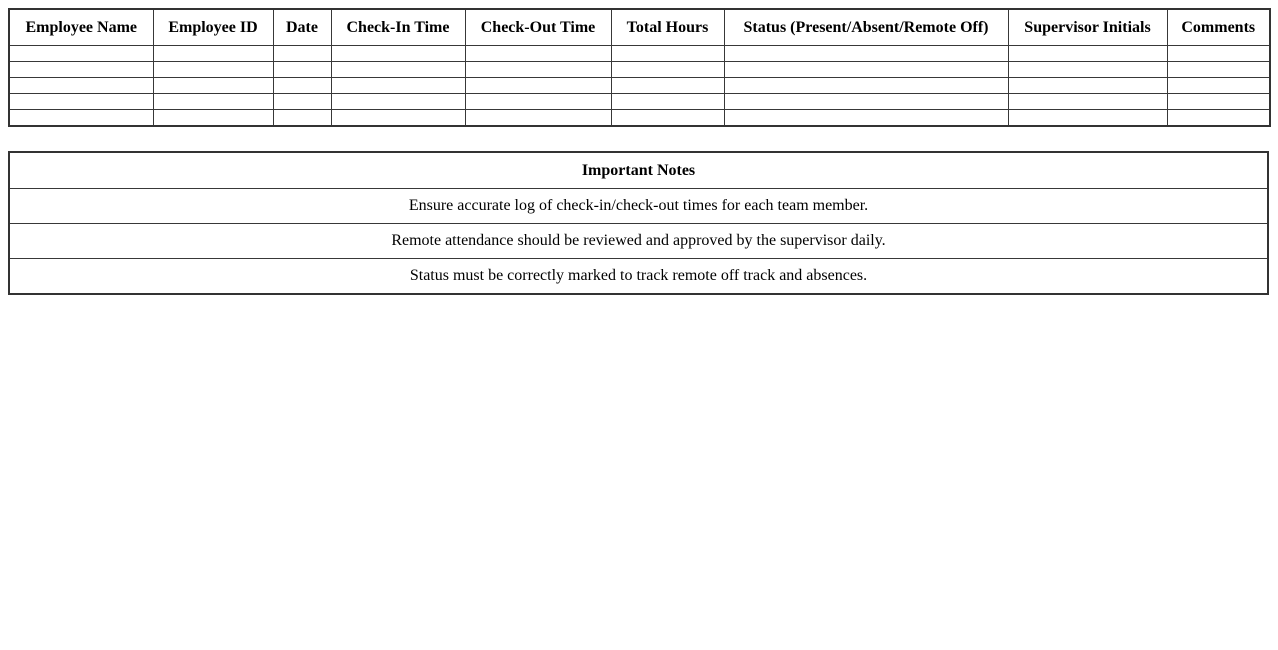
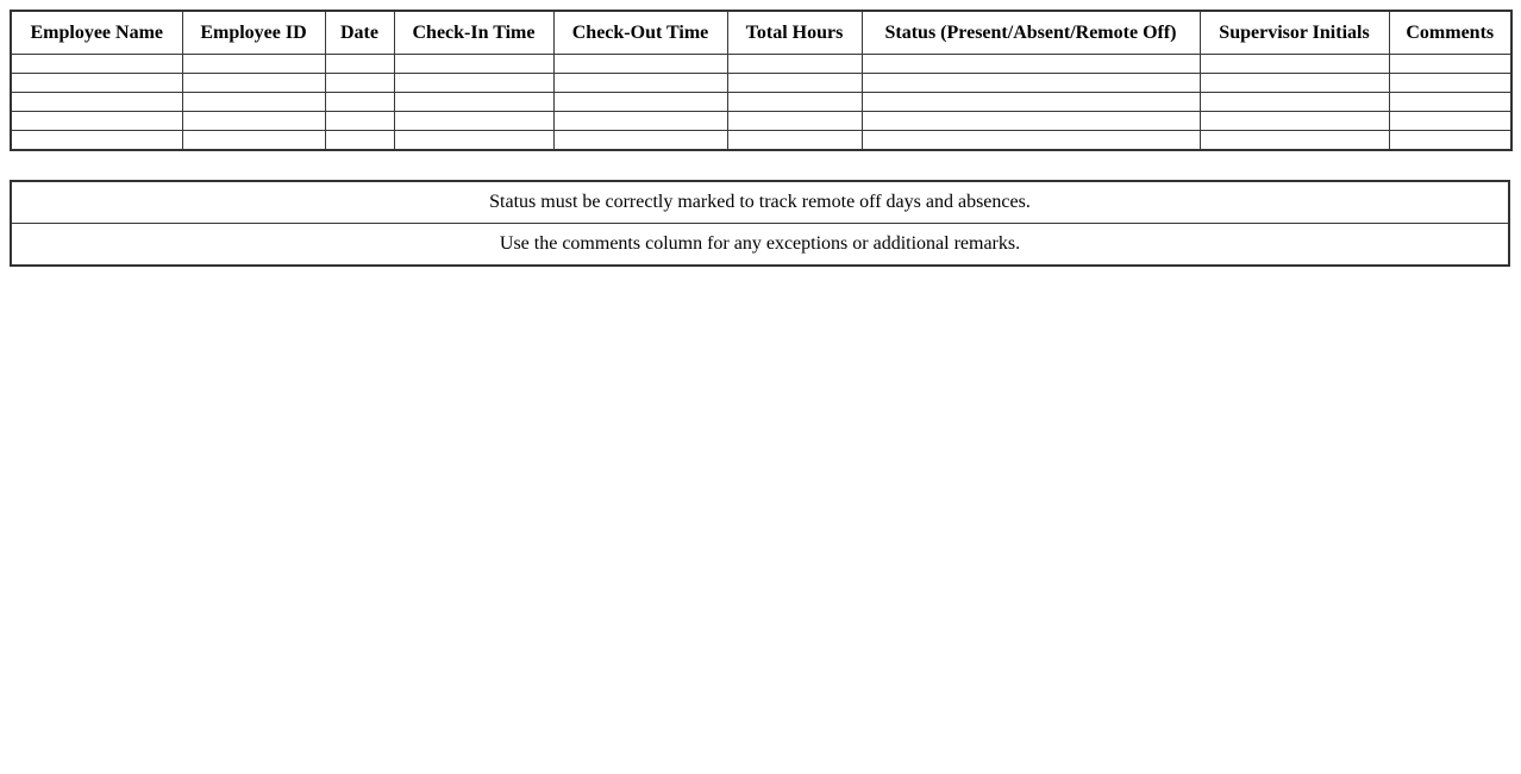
  Employee Name	Employee ID	Date	Check-In Time	Check-Out Time	Total Hours	Status (Present/Absent/Remote Off)	Supervisor Initials	Comments
- Important Notes
- Ensure accurate log of check-in/check-out times for each team member.
- Remote attendance should be reviewed and approved by the supervisor daily.
- Status must be correctly marked to track remote off track and absences.
+ Status must be correctly marked to track remote off days and absences.
+ Use the comments column for any exceptions or additional remarks.
